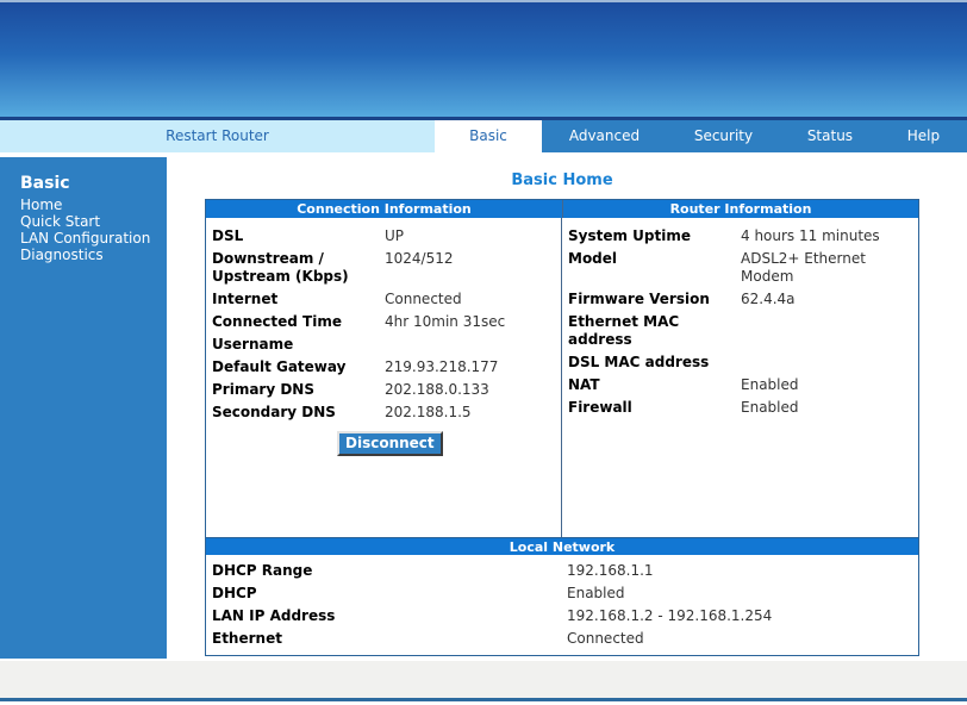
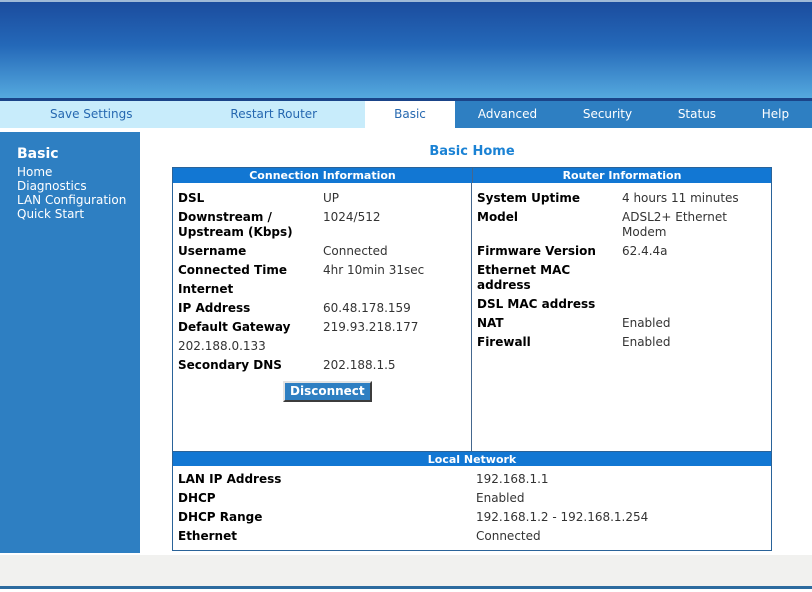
+ Save Settings
  Restart Router
  Basic
  Advanced
  Security
  Status
  Help
  Basic
  Home
- Quick Start
+ Diagnostics
  LAN Configuration
- Diagnostics
+ Quick Start
  Basic Home
  Connection Information
  Router Information
  DSL
  UP
  Downstream / Upstream (Kbps)
  1024/512
- Internet
+ Username
  Connected
  Connected Time
  4hr 10min 31sec
- Username
+ Internet
+ IP Address
+ 60.48.178.159
  Default Gateway
  219.93.218.177
- Primary DNS
  202.188.0.133
  Secondary DNS
  202.188.1.5
  Disconnect
  System Uptime
  4 hours 11 minutes
  Model
  ADSL2+ Ethernet Modem
  Firmware Version
  62.4.4a
  Ethernet MAC address
  DSL MAC address
  NAT
  Enabled
  Firewall
  Enabled
  Local Network
- DHCP Range
+ LAN IP Address
  192.168.1.1
  DHCP
  Enabled
- LAN IP Address
+ DHCP Range
  192.168.1.2 - 192.168.1.254
  Ethernet
  Connected
